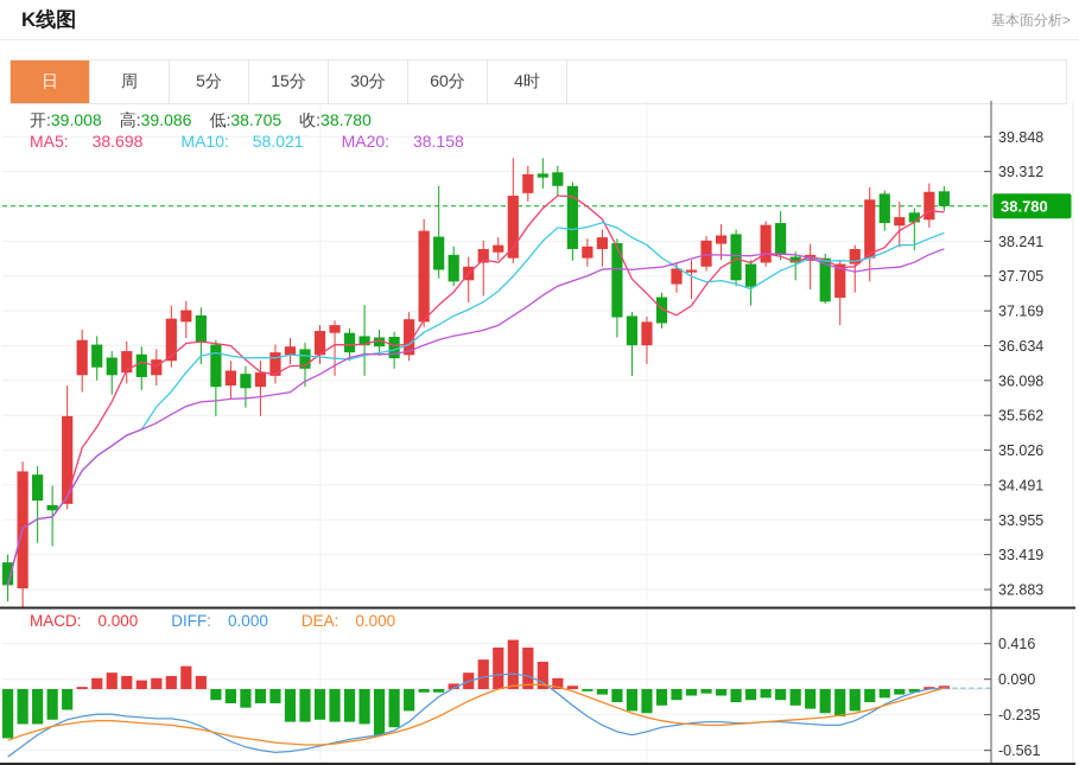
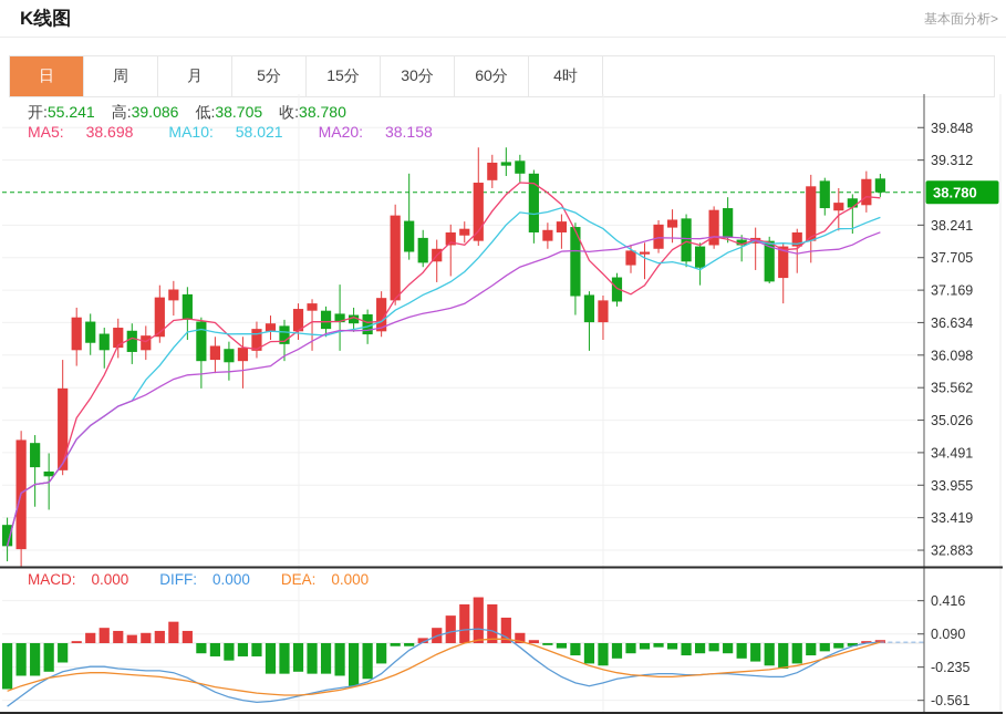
  K线图
  基本面分析>
  日
  周
+ 月
  5分
  15分
  30分
  60分
  4时
- 开:39.008 高:39.086 低:38.705 收:38.780
+ 开:55.241 高:39.086 低:38.705 收:38.780
  MA5: 38.698 MA10: 58.021 MA20: 38.158
  MACD: 0.000 DIFF: 0.000 DEA: 0.000
  39.848
  39.312
  38.241
  37.705
  37.169
  36.634
  36.098
  35.562
  35.026
  34.491
  33.955
  33.419
  32.883
  0.416
  0.090
  -0.235
  -0.561
  38.780
